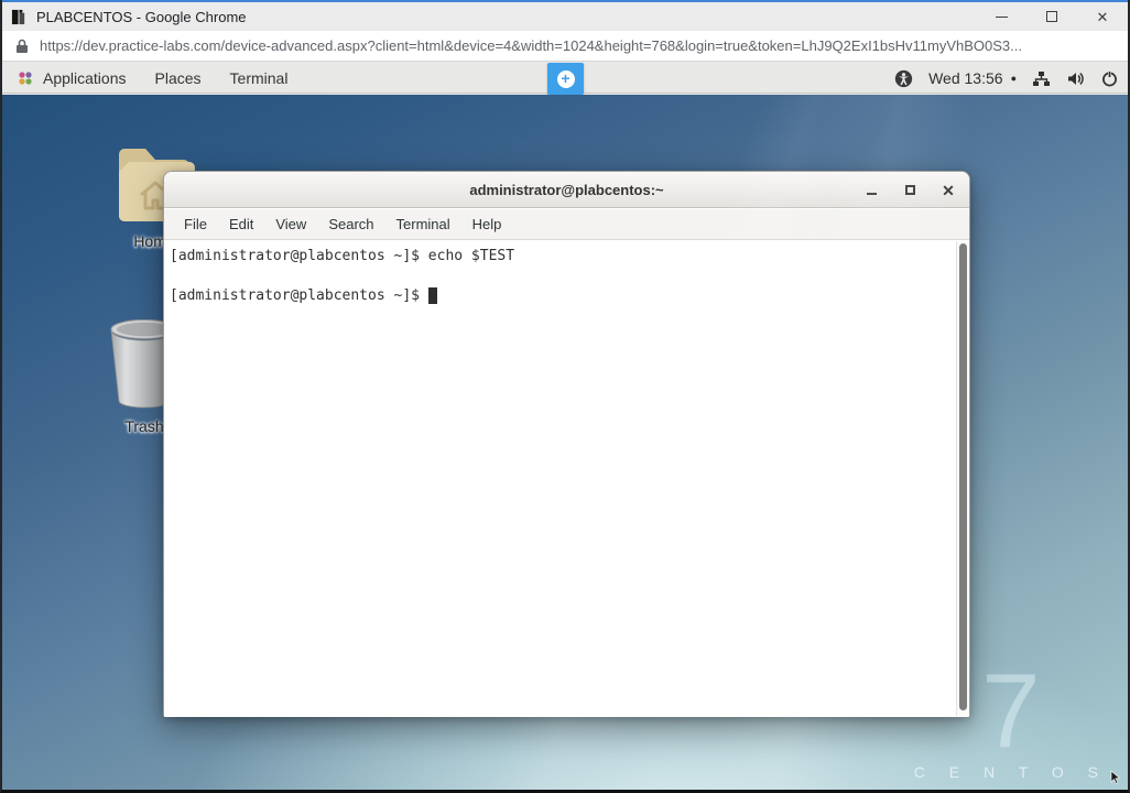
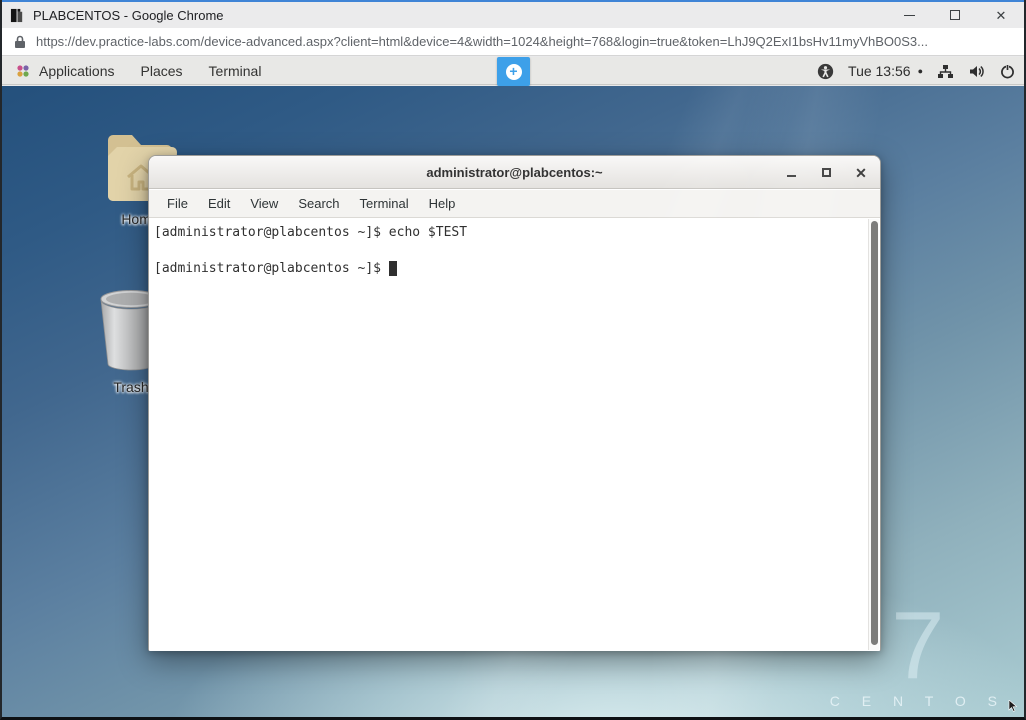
  PLABCENTOS - Google Chrome
  ✕
  https://dev.practice-labs.com/device-advanced.aspx?client=html&device=4&width=1024&height=768&login=true&token=LhJ9Q2ExI1bsHv11myVhBO0S3...
  Applications
  Places
  Terminal
- Wed 13:56
+ Tue 13:56
  ●
  +
